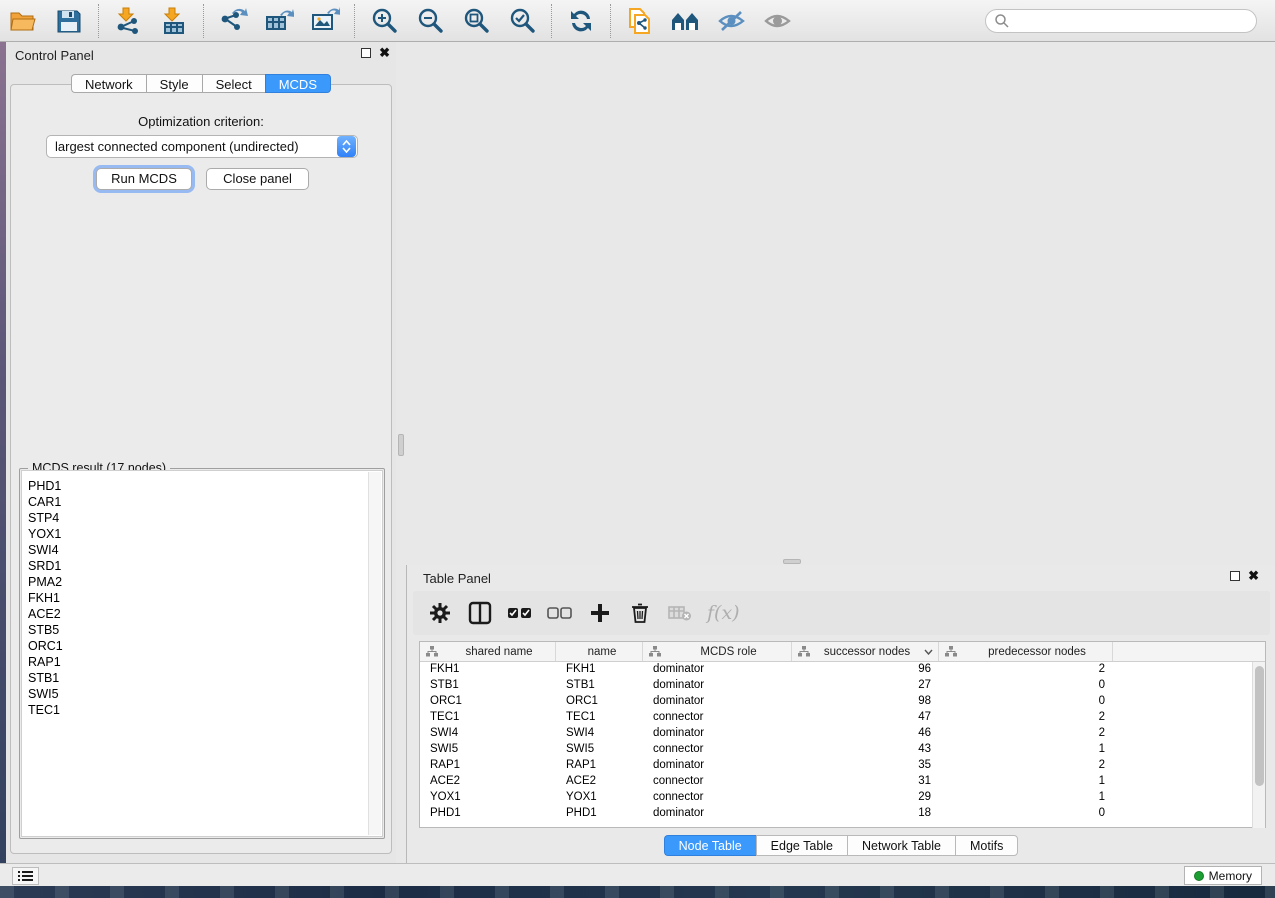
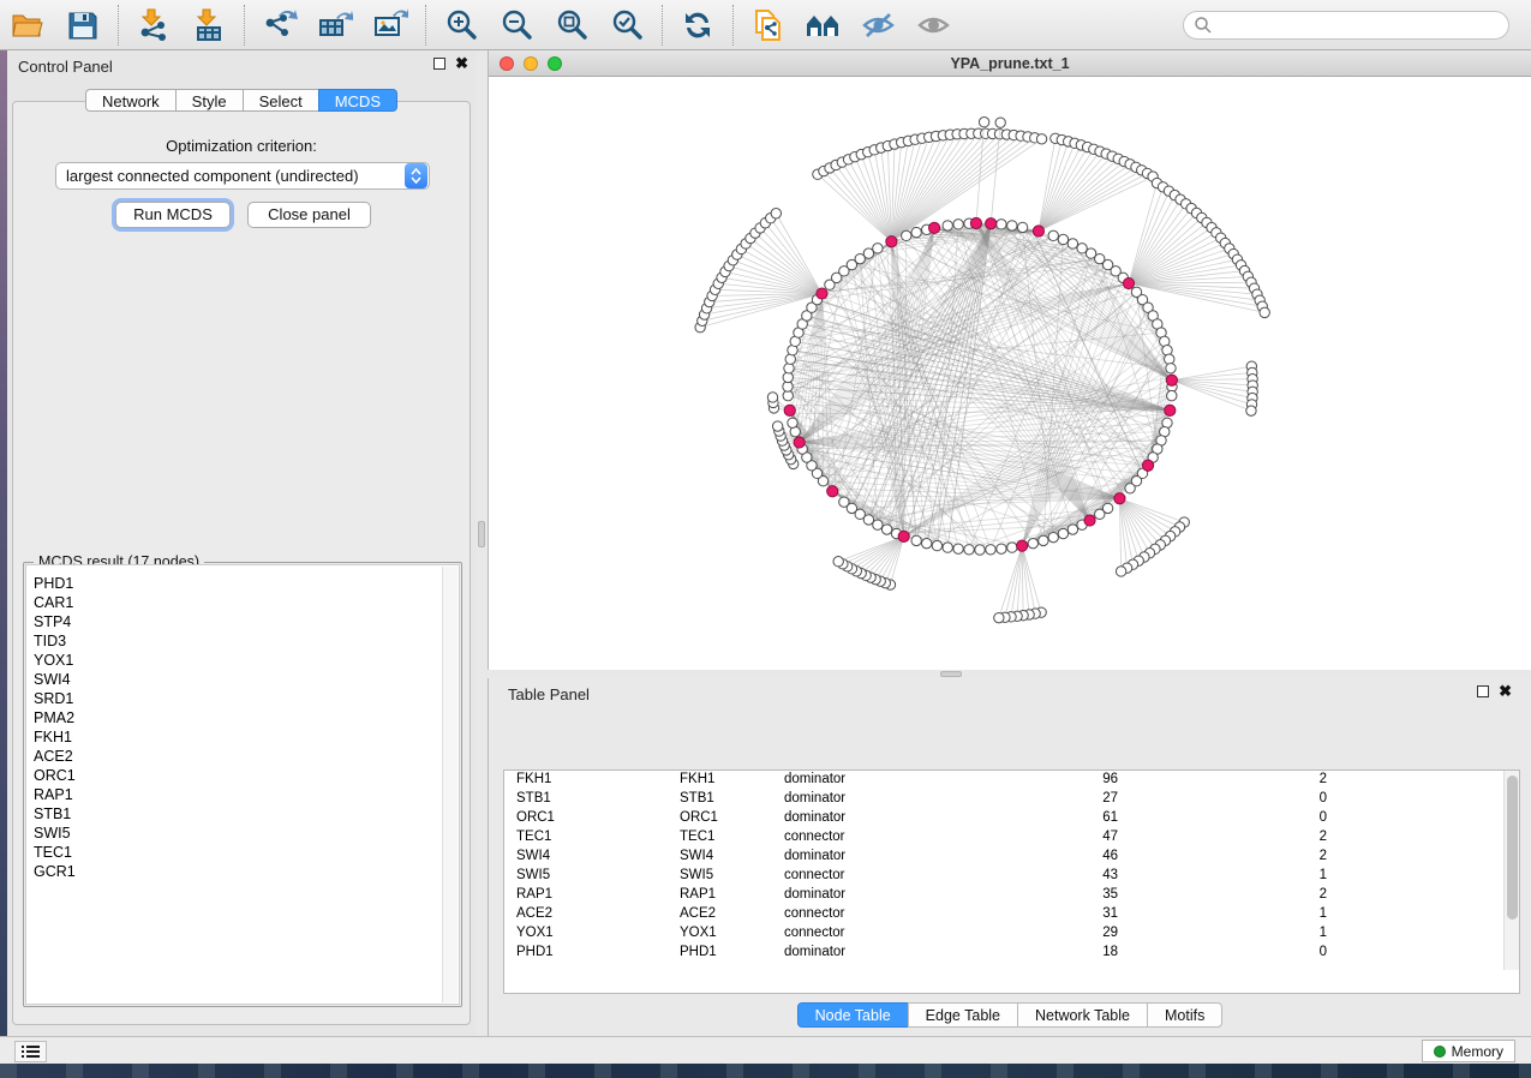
  Control Panel
  ✖
  Network
  Style
  Select
  MCDS
  Optimization criterion:
  largest connected component (undirected)
  Run MCDS
  Close panel
  MCDS result (17 nodes)
  PHD1
  CAR1
  STP4
+ TID3
  YOX1
  SWI4
  SRD1
  PMA2
  FKH1
  ACE2
- STB5
  ORC1
  RAP1
  STB1
  SWI5
  TEC1
+ GCR1
+ YPA_prune.txt_1
  Table Panel
  ✖
- f(x)
- shared name
- name
- MCDS role
- successor nodes
- predecessor nodes
  FKH1
  FKH1
  dominator
  96
  2
  STB1
  STB1
  dominator
  27
  0
  ORC1
  ORC1
  dominator
- 98
+ 61
  0
  TEC1
  TEC1
  connector
  47
  2
  SWI4
  SWI4
  dominator
  46
  2
  SWI5
  SWI5
  connector
  43
  1
  RAP1
  RAP1
  dominator
  35
  2
  ACE2
  ACE2
  connector
  31
  1
  YOX1
  YOX1
  connector
  29
  1
  PHD1
  PHD1
  dominator
  18
  0
  Node Table
  Edge Table
  Network Table
  Motifs
  Memory
